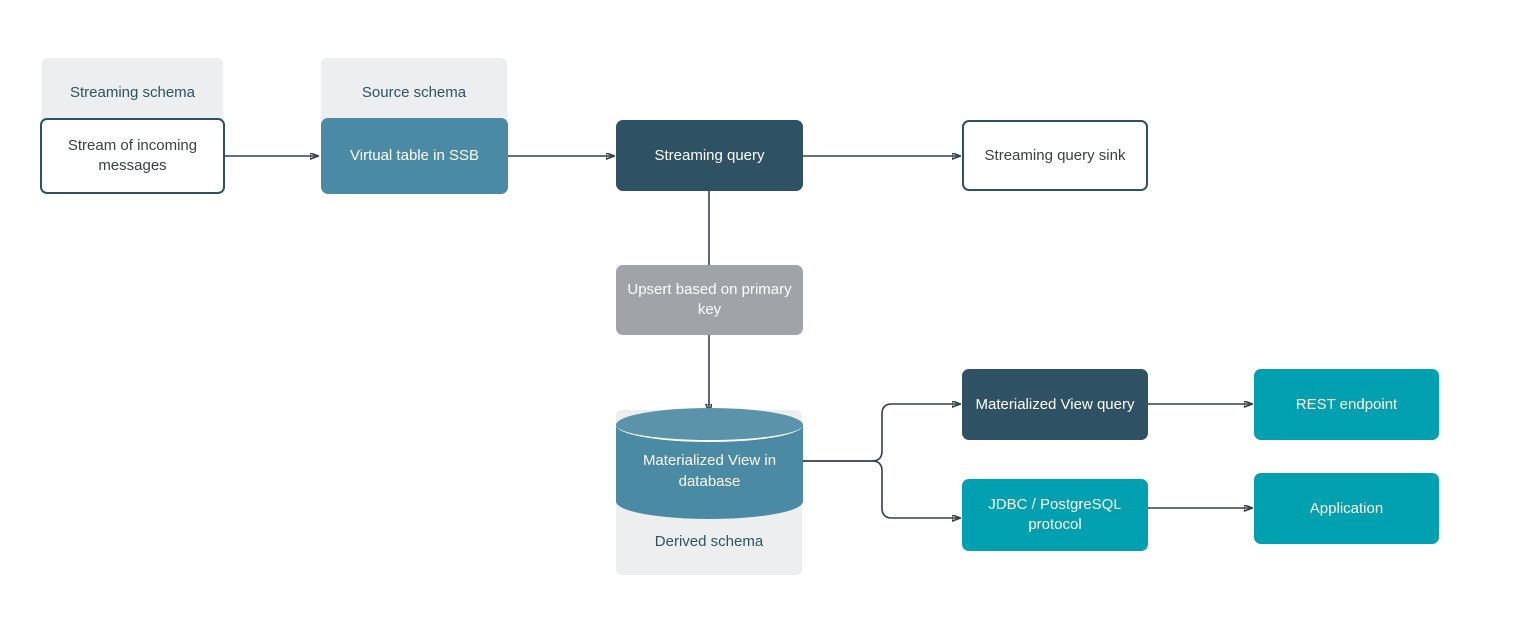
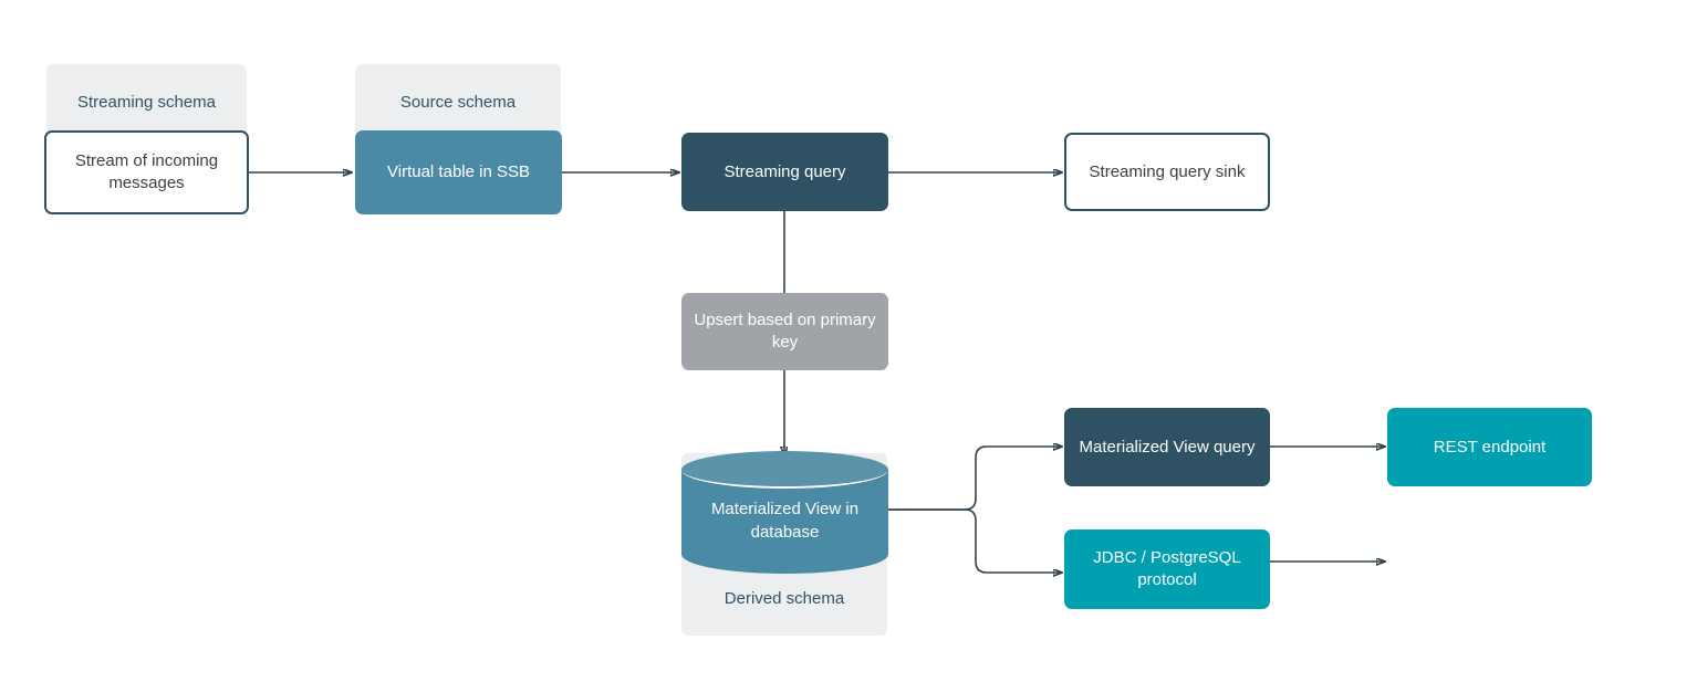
  Streaming schema
  Source schema
  Derived schema
  Stream of incoming messages
  Virtual table in SSB
  Streaming query
  Streaming query sink
  Upsert based on primary key
  Materialized View in database
  Materialized View query
  REST endpoint
  JDBC / PostgreSQL protocol
- Application
